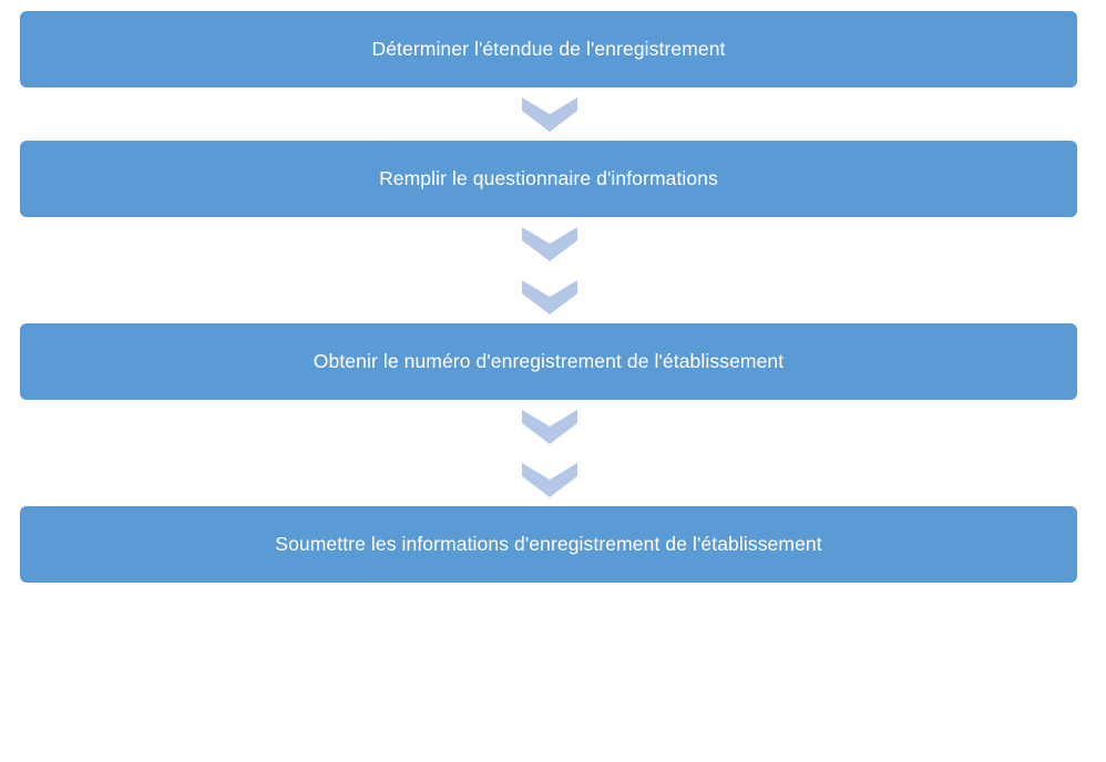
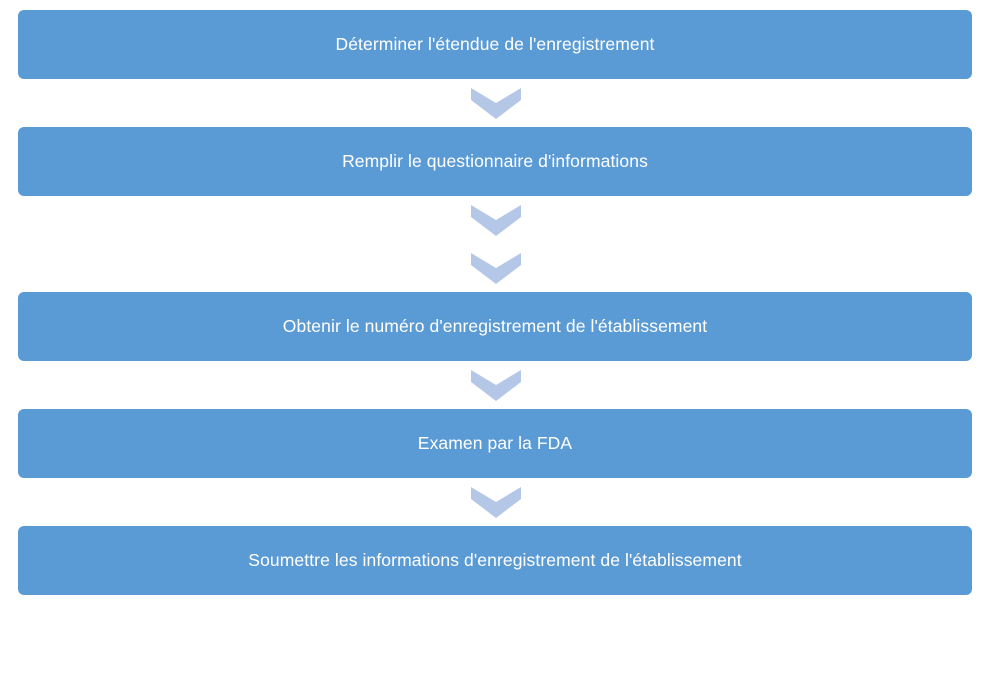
  Déterminer l'étendue de l'enregistrement
  Remplir le questionnaire d'informations
  Obtenir le numéro d'enregistrement de l'établissement
+ Examen par la FDA
  Soumettre les informations d'enregistrement de l'établissement
